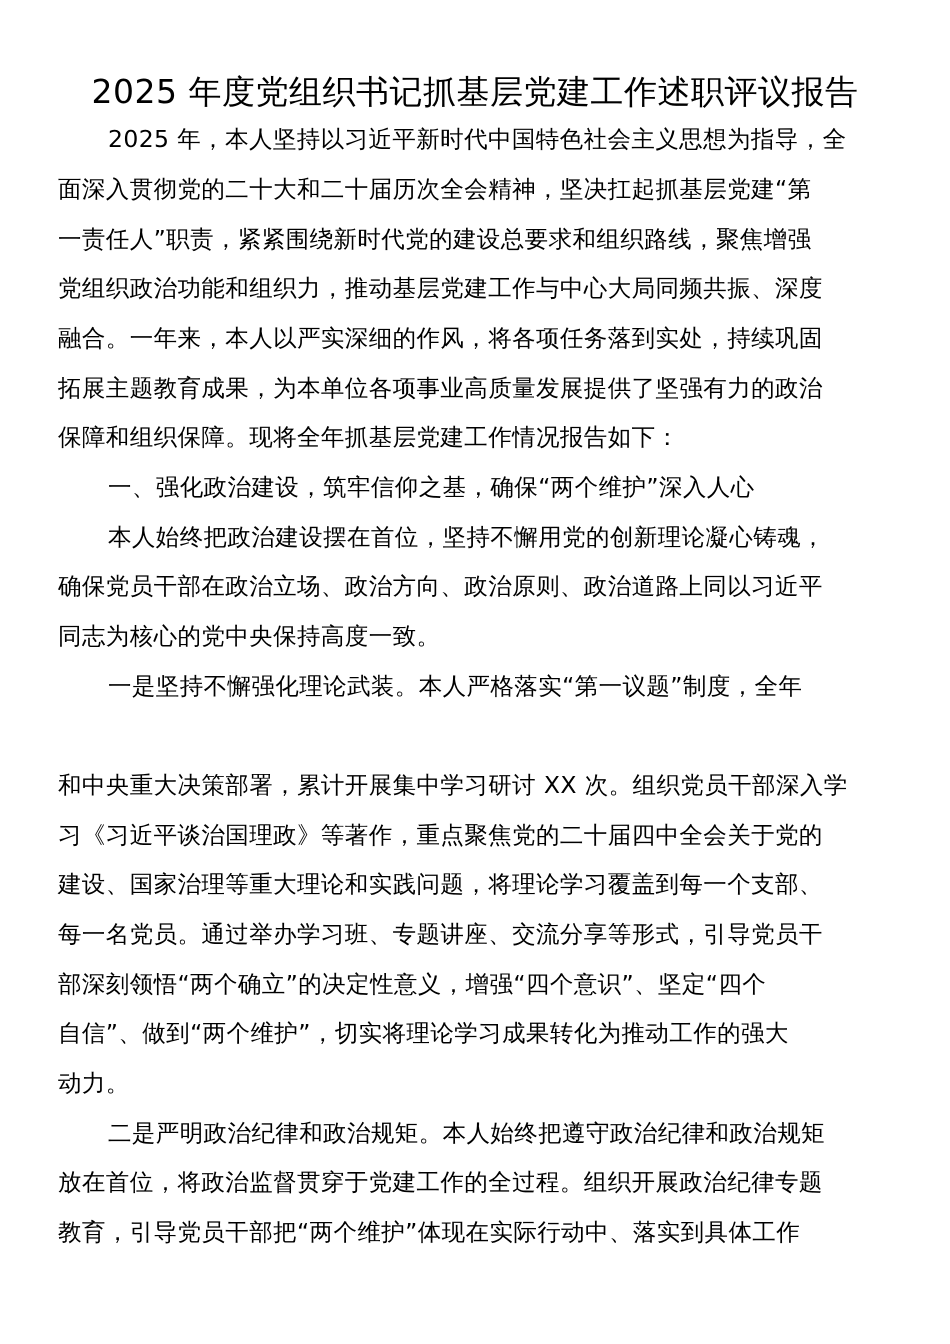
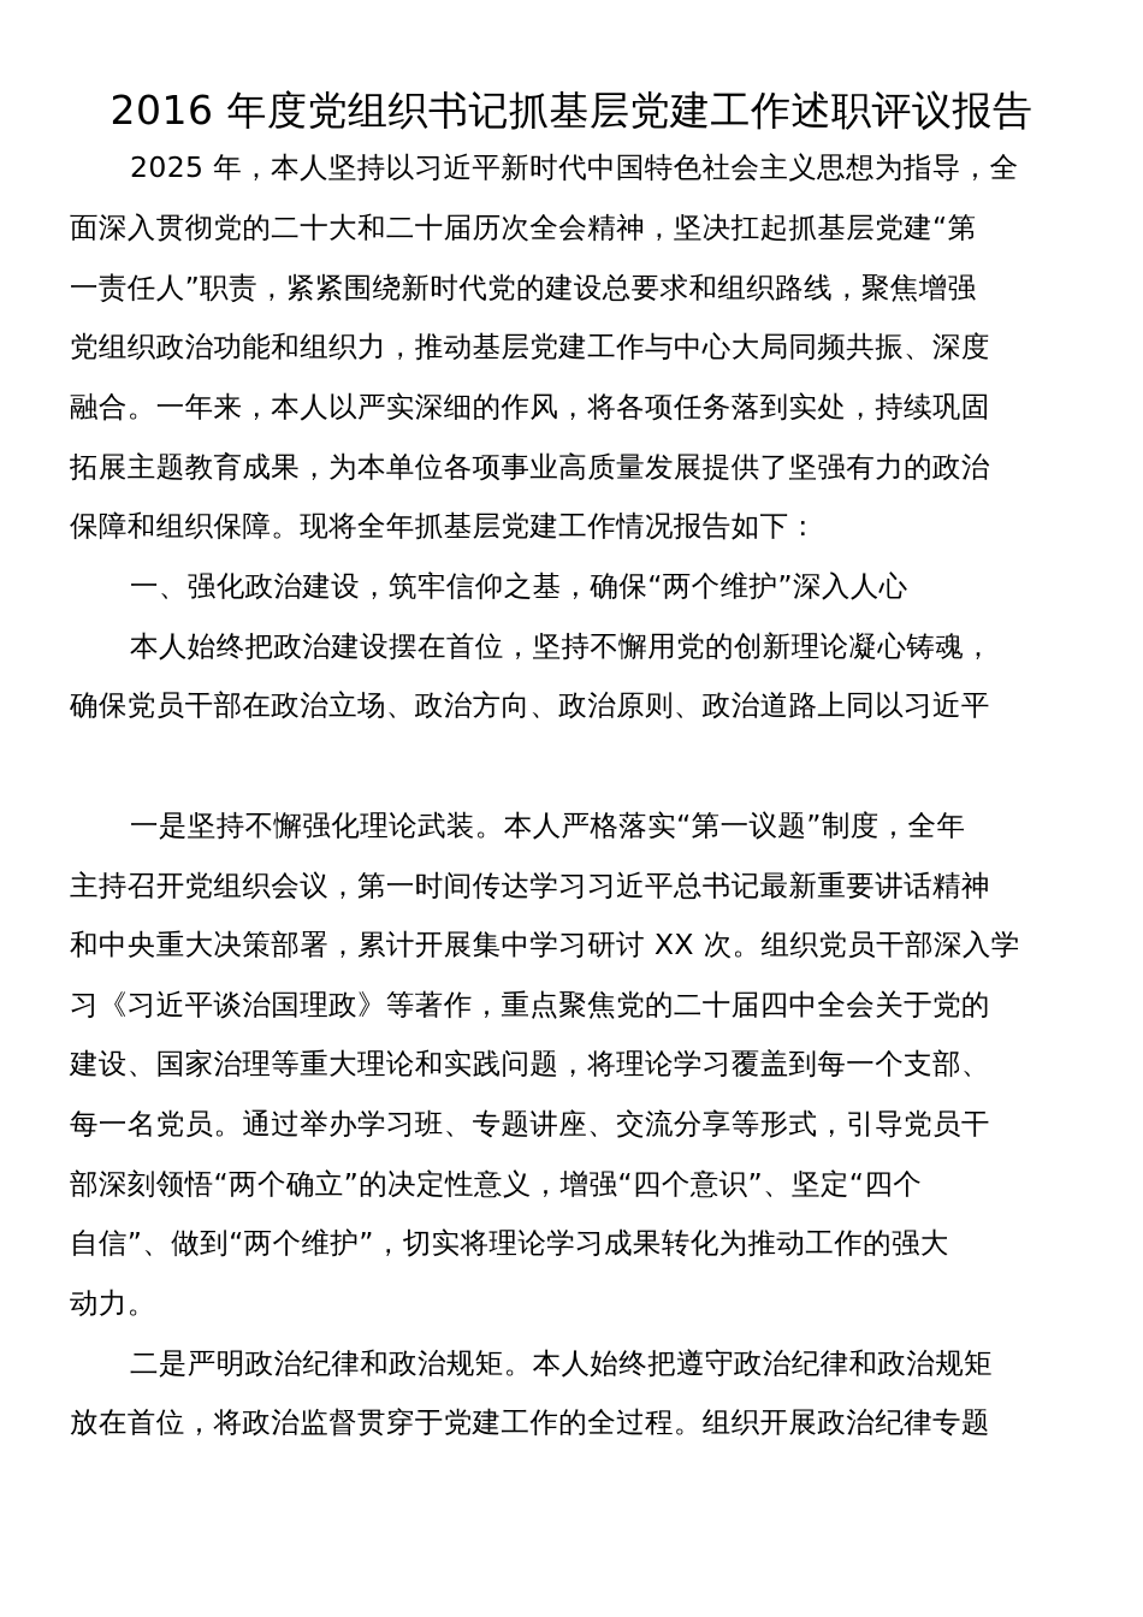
- 2025 年度党组织书记抓基层党建工作述职评议报告
+ 2016 年度党组织书记抓基层党建工作述职评议报告
  2025 年，本人坚持以习近平新时代中国特色社会主义思想为指导，全
  面深入贯彻党的二十大和二十届历次全会精神，坚决扛起抓基层党建“第
  一责任人”职责，紧紧围绕新时代党的建设总要求和组织路线，聚焦增强
  党组织政治功能和组织力，推动基层党建工作与中心大局同频共振、深度
  融合。一年来，本人以严实深细的作风，将各项任务落到实处，持续巩固
  拓展主题教育成果，为本单位各项事业高质量发展提供了坚强有力的政治
  保障和组织保障。现将全年抓基层党建工作情况报告如下：
  一、强化政治建设，筑牢信仰之基，确保“两个维护”深入人心
  本人始终把政治建设摆在首位，坚持不懈用党的创新理论凝心铸魂，
  确保党员干部在政治立场、政治方向、政治原则、政治道路上同以习近平
- 同志为核心的党中央保持高度一致。
  一是坚持不懈强化理论武装。本人严格落实“第一议题”制度，全年
+ 主持召开党组织会议，第一时间传达学习习近平总书记最新重要讲话精神
  和中央重大决策部署，累计开展集中学习研讨 XX 次。组织党员干部深入学
  习《习近平谈治国理政》等著作，重点聚焦党的二十届四中全会关于党的
  建设、国家治理等重大理论和实践问题，将理论学习覆盖到每一个支部、
  每一名党员。通过举办学习班、专题讲座、交流分享等形式，引导党员干
  部深刻领悟“两个确立”的决定性意义，增强“四个意识”、坚定“四个
  自信”、做到“两个维护”，切实将理论学习成果转化为推动工作的强大
  动力。
  二是严明政治纪律和政治规矩。本人始终把遵守政治纪律和政治规矩
  放在首位，将政治监督贯穿于党建工作的全过程。组织开展政治纪律专题
- 教育，引导党员干部把“两个维护”体现在实际行动中、落实到具体工作
